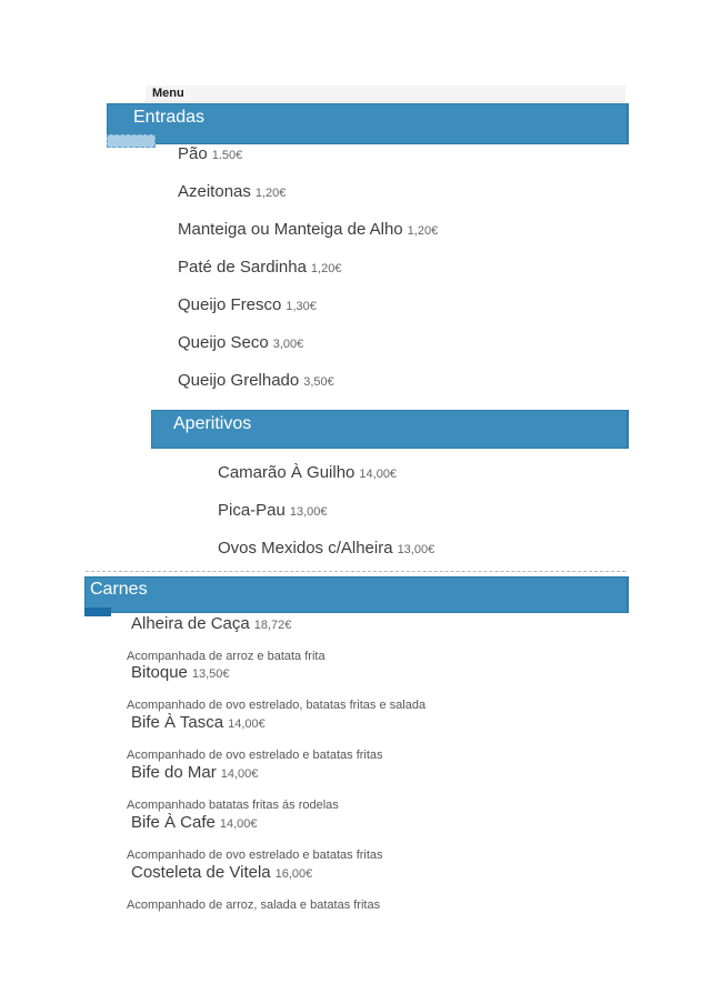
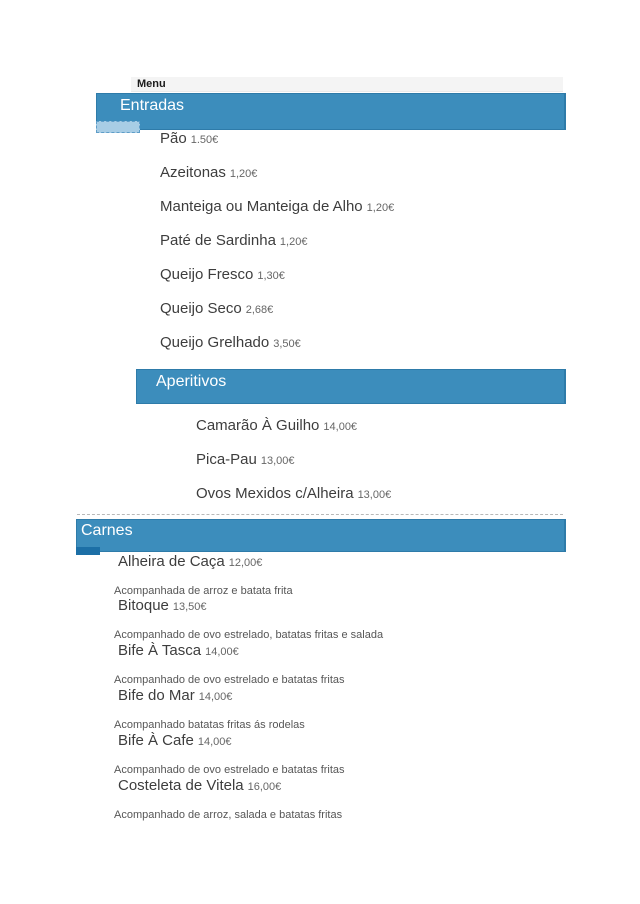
  Menu
  Entradas
  Pão 1.50€
  Azeitonas 1,20€
  Manteiga ou Manteiga de Alho 1,20€
  Paté de Sardinha 1,20€
  Queijo Fresco 1,30€
- Queijo Seco 3,00€
+ Queijo Seco 2,68€
  Queijo Grelhado 3,50€
  Aperitivos
  Camarão À Guilho 14,00€
  Pica-Pau 13,00€
  Ovos Mexidos c/Alheira 13,00€
  Carnes
- Alheira de Caça 18,72€
+ Alheira de Caça 12,00€
  Acompanhada de arroz e batata frita
  Bitoque 13,50€
  Acompanhado de ovo estrelado, batatas fritas e salada
  Bife À Tasca 14,00€
  Acompanhado de ovo estrelado e batatas fritas
  Bife do Mar 14,00€
  Acompanhado batatas fritas ás rodelas
  Bife À Cafe 14,00€
  Acompanhado de ovo estrelado e batatas fritas
  Costeleta de Vitela 16,00€
  Acompanhado de arroz, salada e batatas fritas
